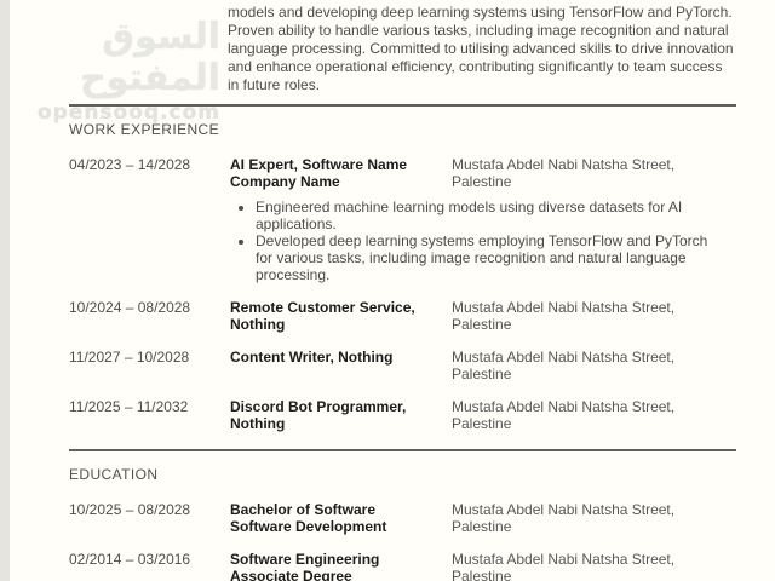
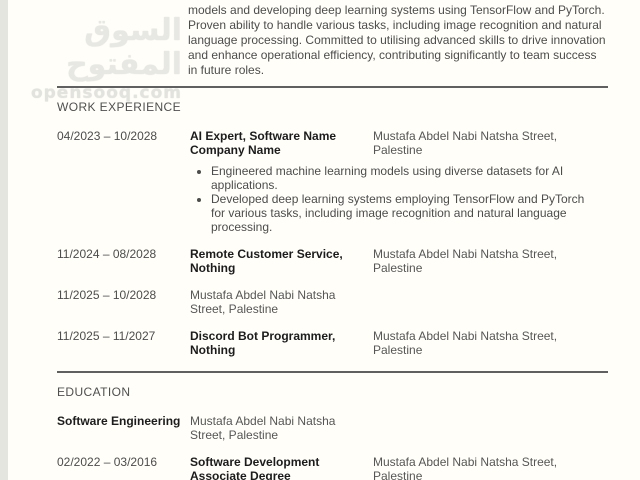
  السوق المفتوح
  opensooq.com
  models and developing deep learning systems using TensorFlow and PyTorch. Proven ability to handle various tasks, including image recognition and natural language processing. Committed to utilising advanced skills to drive innovation and enhance operational efficiency, contributing significantly to team success in future roles.
  WORK EXPERIENCE
- 04/2023 – 14/2028
+ 04/2023 – 10/2028
  AI Expert, Software Name
  Company Name
  Mustafa Abdel Nabi Natsha Street, Palestine
  Engineered machine learning models using diverse datasets for AI applications.
  Developed deep learning systems employing TensorFlow and PyTorch for various tasks, including image recognition and natural language processing.
- 10/2024 – 08/2028
+ 11/2024 – 08/2028
  Remote Customer Service,
  Nothing
  Mustafa Abdel Nabi Natsha Street, Palestine
- 11/2027 – 10/2028
+ 11/2025 – 10/2028
- Content Writer, Nothing
  Mustafa Abdel Nabi Natsha Street, Palestine
- 11/2025 – 11/2032
+ 11/2025 – 11/2027
  Discord Bot Programmer,
  Nothing
  Mustafa Abdel Nabi Natsha Street, Palestine
  EDUCATION
- 10/2025 – 08/2028
- Bachelor of Software
- Software Development
+ Software Engineering
  Mustafa Abdel Nabi Natsha Street, Palestine
- 02/2014 – 03/2016
+ 02/2022 – 03/2016
- Software Engineering
+ Software Development
  Associate Degree
  Mustafa Abdel Nabi Natsha Street, Palestine
